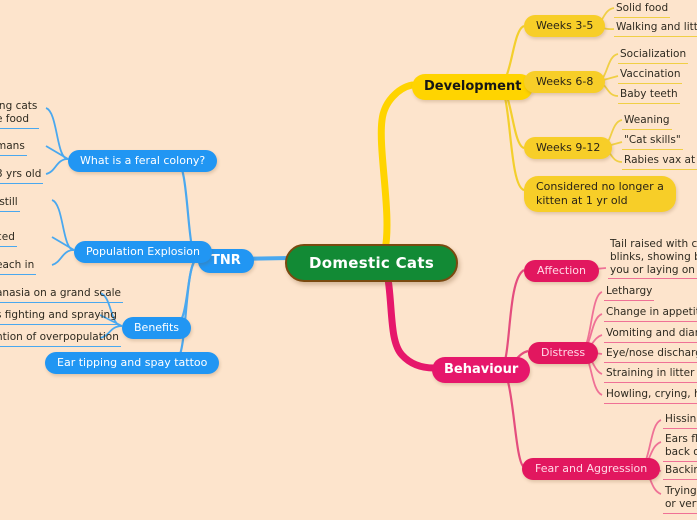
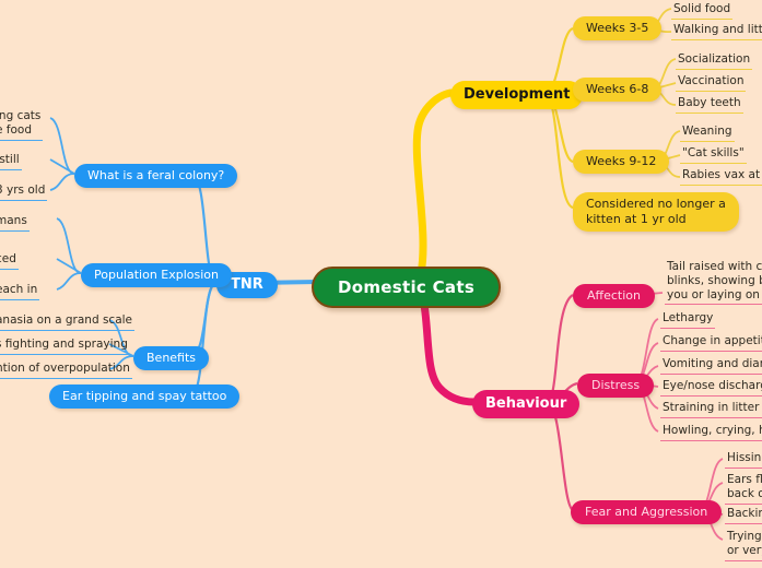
  Domestic Cats
  Development
  Weeks 3-5
  Solid food
  Walking and litt
  Weeks 6-8
  Socialization
  Vaccination
  Baby teeth
  Weeks 9-12
  Weaning
  "Cat skills"
  Rabies vax at
  Considered no longer a
  kitten at 1 yr old
  Behaviour
  Affection
  Tail raised with c
  blinks, showing
  you or laying on
  Distress
  Lethargy
  Change in appeti
  Vomiting and dia
  Eye/nose dischar
  Straining in litter
  Howling, crying,
  Fear and Aggression
  Hissin
  Ears fl
  Backi
  Trying
  or ver
  TNR
  What is a feral colony?
  ng cats
  food
- mans
+ still
  yrs old
  Population Explosion
- still
+ mans
  ach in
  Benefits
  nasia on a grand scale
  fighting and spraying
  tion of overpopulation
  Ear tipping and spay tattoo
